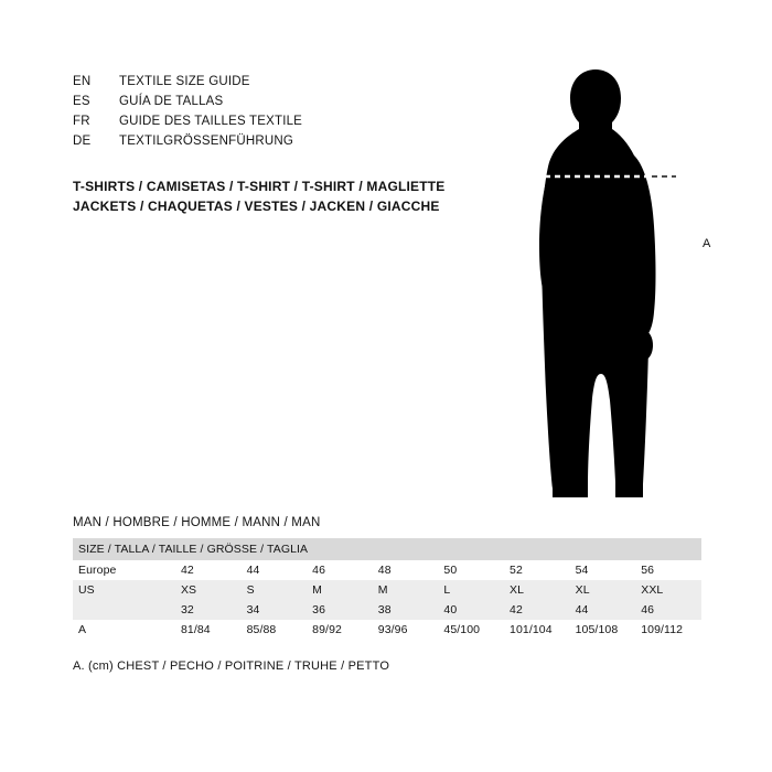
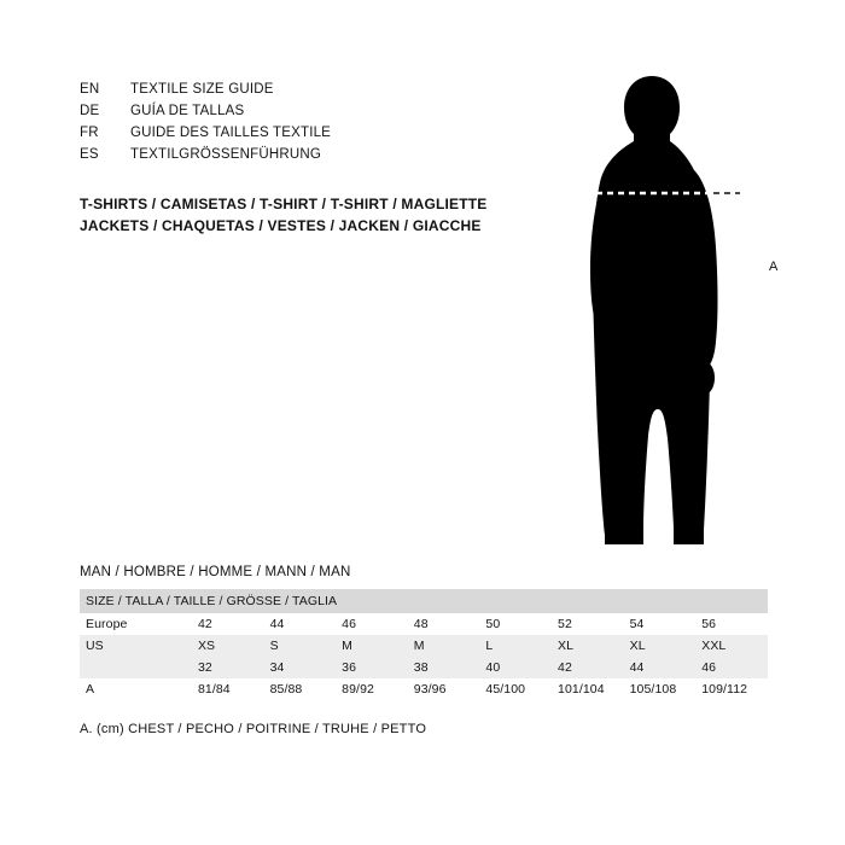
  EN
  TEXTILE SIZE GUIDE
- ES
+ DE
  GUÍA DE TALLAS
  FR
  GUIDE DES TAILLES TEXTILE
- DE
+ ES
  TEXTILGRÖSSENFÜHRUNG
  T-SHIRTS / CAMISETAS / T-SHIRT / T-SHIRT / MAGLIETTE
  JACKETS / CHAQUETAS / VESTES / JACKEN / GIACCHE
  A
  MAN / HOMBRE / HOMME / MANN / MAN
  SIZE / TALLA / TAILLE / GRÖSSE / TAGLIA
  Europe	42	44	46	48	50	52	54	56
  US	XS	S	M	M	L	XL	XL	XXL
  	32	34	36	38	40	42	44	46
  A	81/84	85/88	89/92	93/96	45/100	101/104	105/108	109/112
  A. (cm) CHEST / PECHO / POITRINE / TRUHE / PETTO
